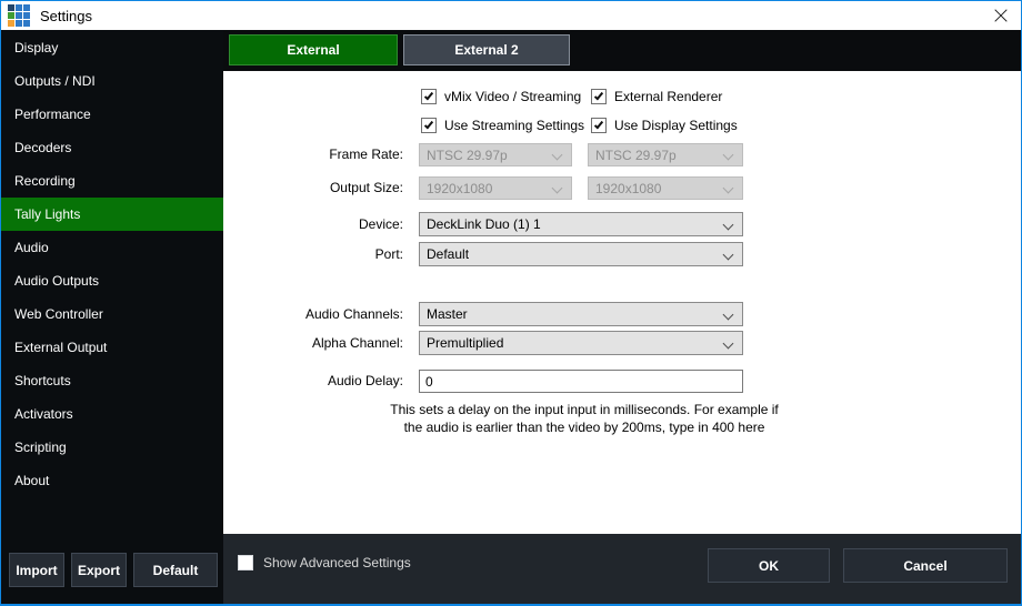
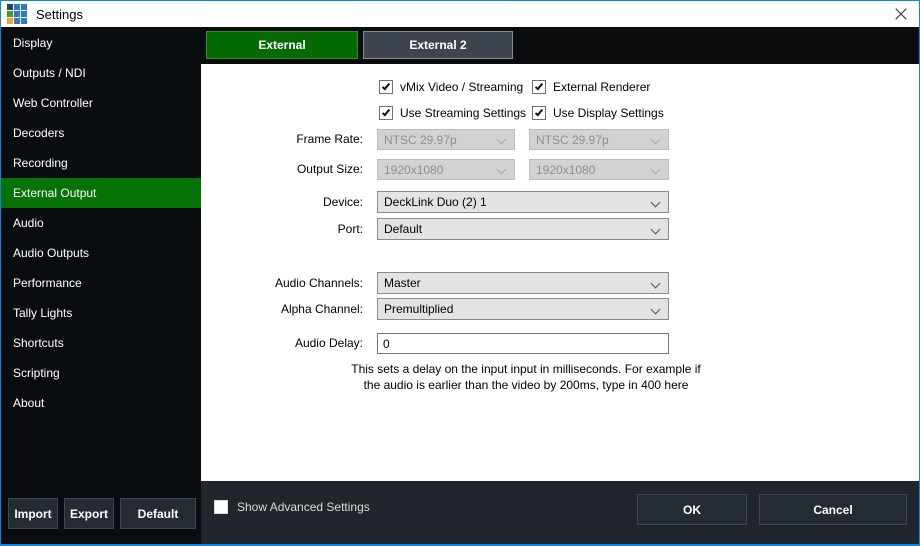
  Settings
  Display
  Outputs / NDI
- Performance
+ Web Controller
  Decoders
  Recording
- Tally Lights
+ External Output
  Audio
  Audio Outputs
- Web Controller
+ Performance
- External Output
+ Tally Lights
  Shortcuts
- Activators
  Scripting
  About
  Import
  Export
  Default
  External
  External 2
  vMix Video / Streaming
  External Renderer
  Use Streaming Settings
  Use Display Settings
  Frame Rate:
  NTSC 29.97p
  NTSC 29.97p
  Output Size:
  1920x1080
  1920x1080
  Device:
- DeckLink Duo (1) 1
+ DeckLink Duo (2) 1
  Port:
  Default
  Audio Channels:
  Master
  Alpha Channel:
  Premultiplied
  Audio Delay:
  0
  This sets a delay on the input input in milliseconds. For example if
  the audio is earlier than the video by 200ms, type in 400 here
  Show Advanced Settings
  OK
  Cancel
